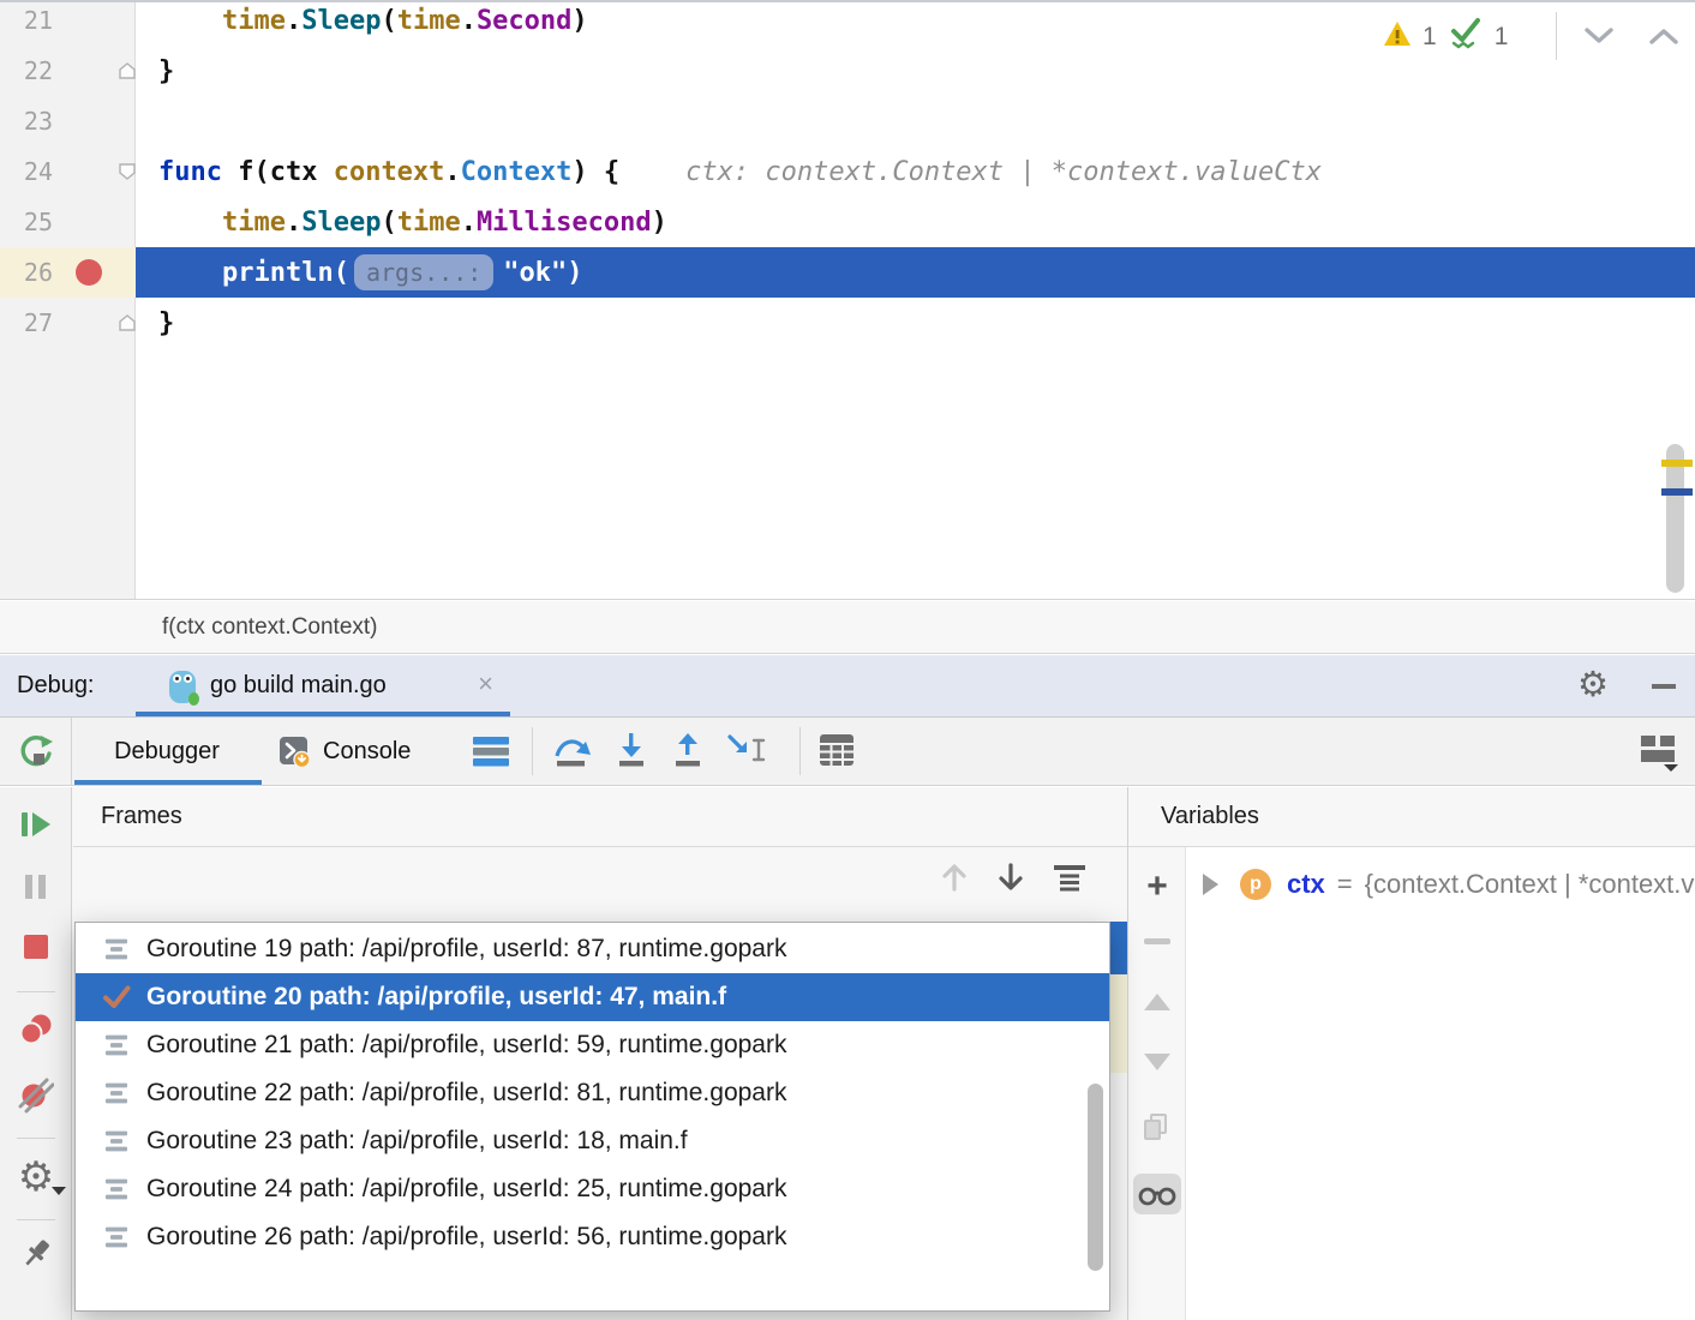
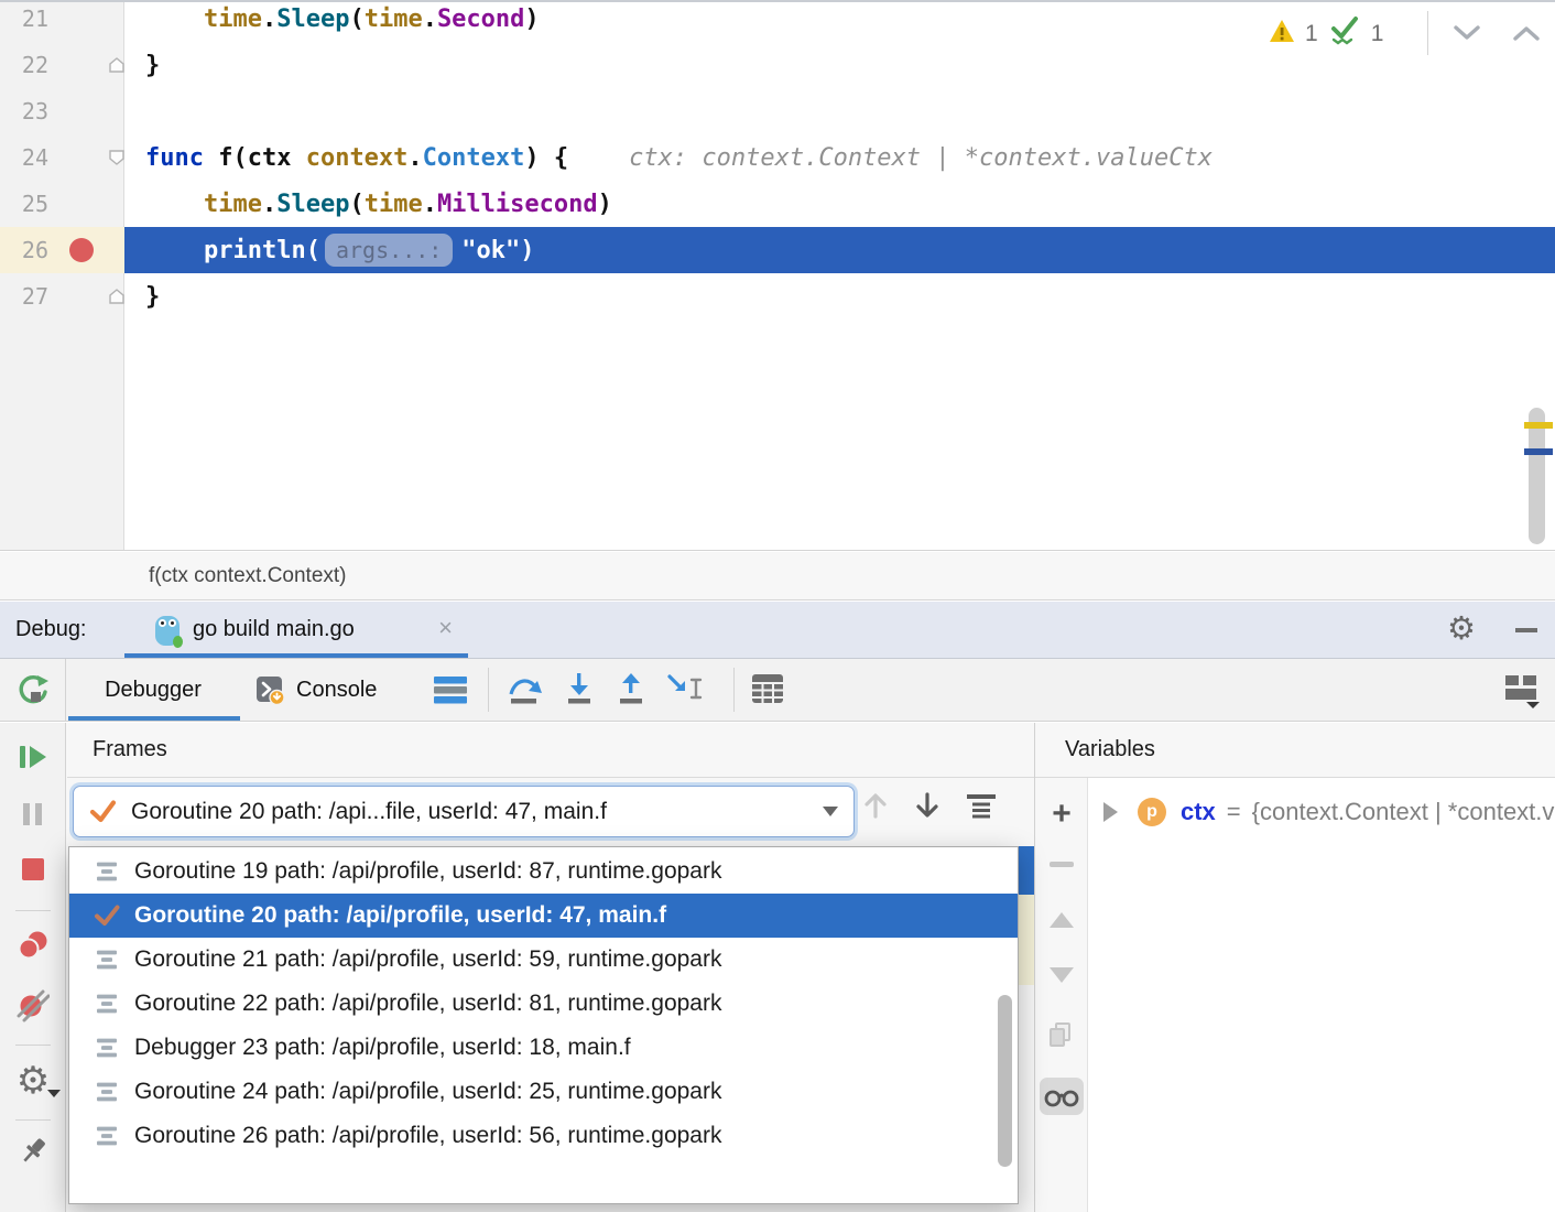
  21
  time
  .
  Sleep
  (
  time
  .
  Second
  )
  22
  }
  23
  24
  func
  f(ctx
  context
  .
  Context
  ) {
  ctx: context.Context | *context.valueCtx
  25
  time
  .
  Sleep
  (
  time
  .
  Millisecond
  )
  26
  println(
  args...:
  "ok")
  27
  }
  1
  1
  f(ctx context.Context)
  Debug:
  go build main.go
  ×
  ⚙
  Debugger
  Console
  ⚙
  Frames
+ Goroutine 20 path: /api...file, userId: 47, main.f
  Goroutine 19 path: /api/profile, userId: 87, runtime.gopark
  Goroutine 20 path: /api/profile, userId: 47, main.f
  Goroutine 21 path: /api/profile, userId: 59, runtime.gopark
  Goroutine 22 path: /api/profile, userId: 81, runtime.gopark
- Goroutine 23 path: /api/profile, userId: 18, main.f
+ Debugger 23 path: /api/profile, userId: 18, main.f
  Goroutine 24 path: /api/profile, userId: 25, runtime.gopark
  Goroutine 26 path: /api/profile, userId: 56, runtime.gopark
  Variables
  +
  p
  ctx
  =
  {context.Context | *context.v
